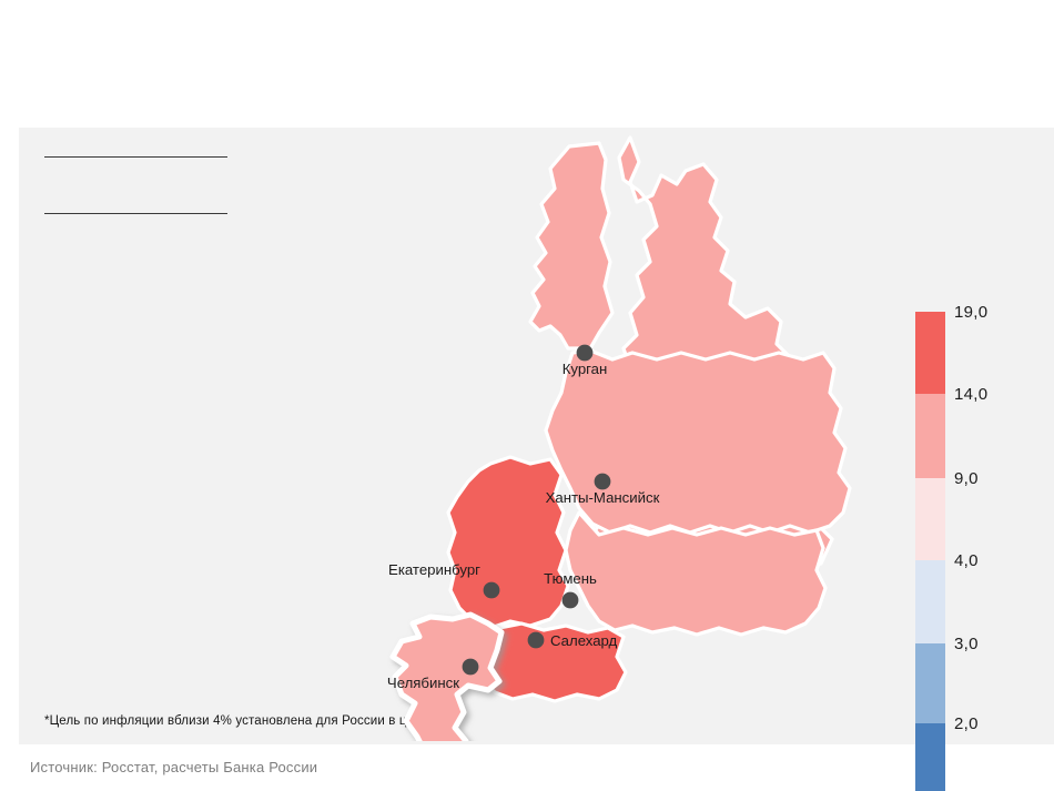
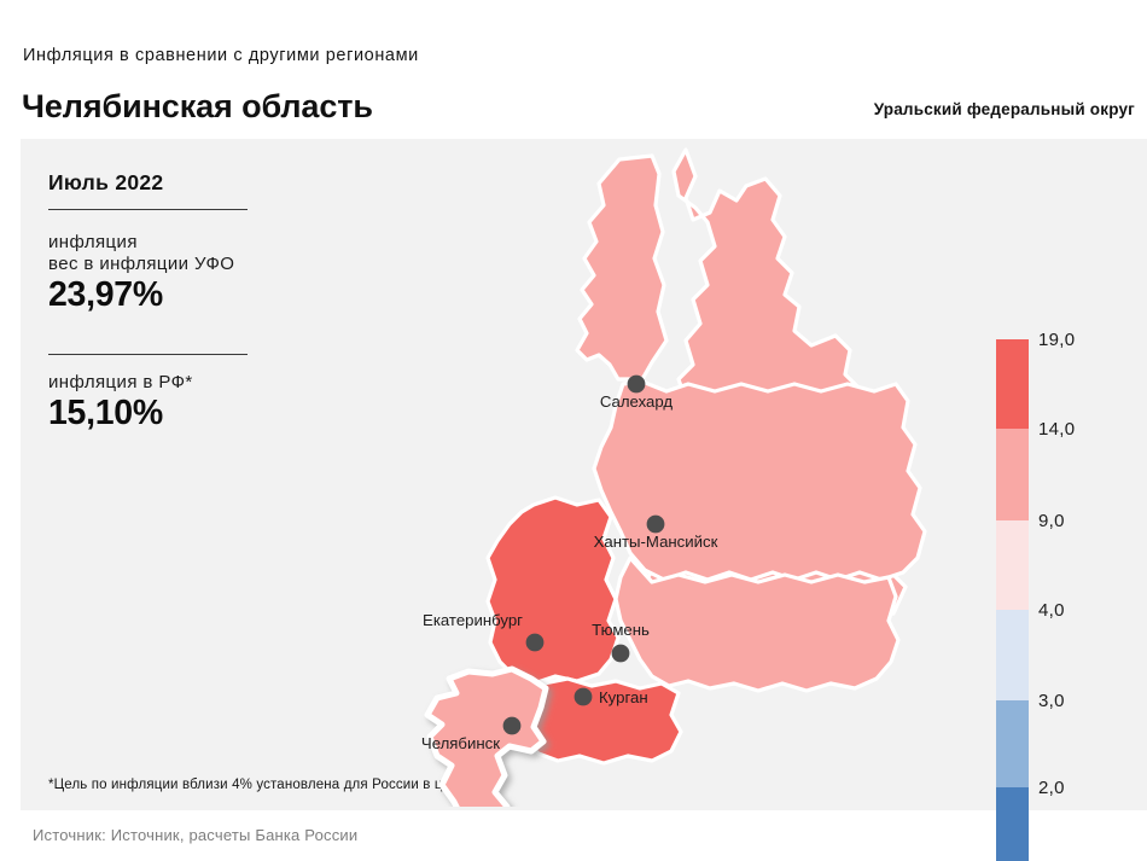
+ Инфляция в сравнении с другими регионами
+ Челябинская область
+ Уральский федеральный округ
+ Июль 2022
+ инфляция
+ вес в инфляции УФО
+ 23,97%
+ инфляция в РФ*
+ 15,10%
  *Цель по инфляции вблизи 4% установлена для России в ц
  19,0
  14,0
  9,0
  4,0
  3,0
  2,0
- Курган
+ Салехард
  Ханты-Мансийск
  Екатеринбург
  Тюмень
- Салехард
+ Курган
  Челябинск
- Источник: Росстат, расчеты Банка России
+ Источник: Источник, расчеты Банка России
